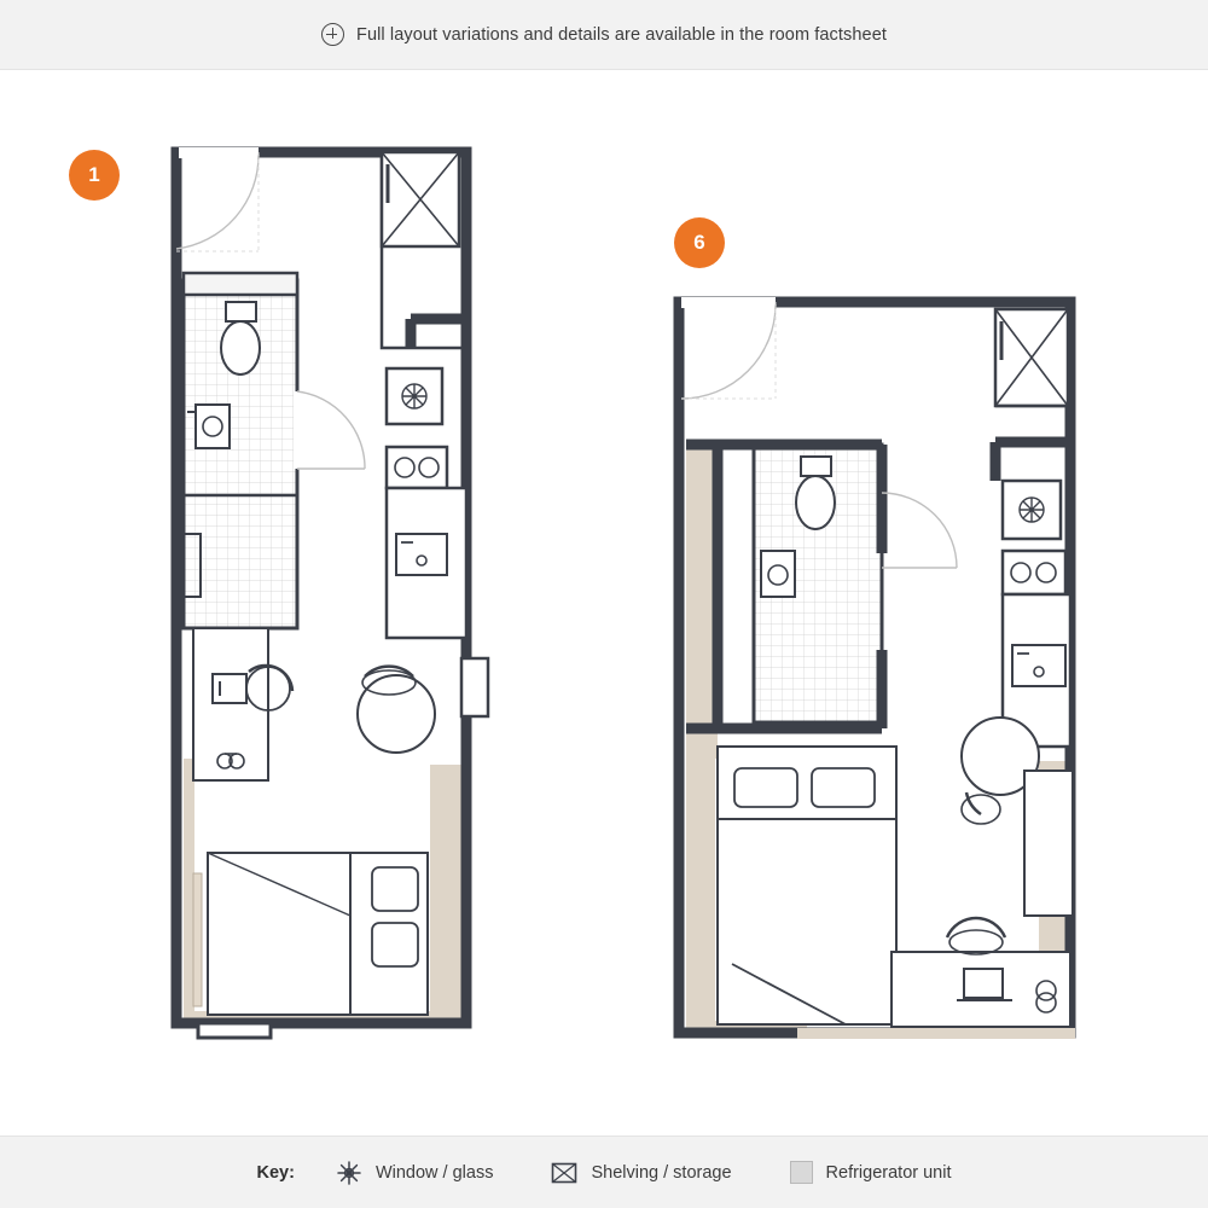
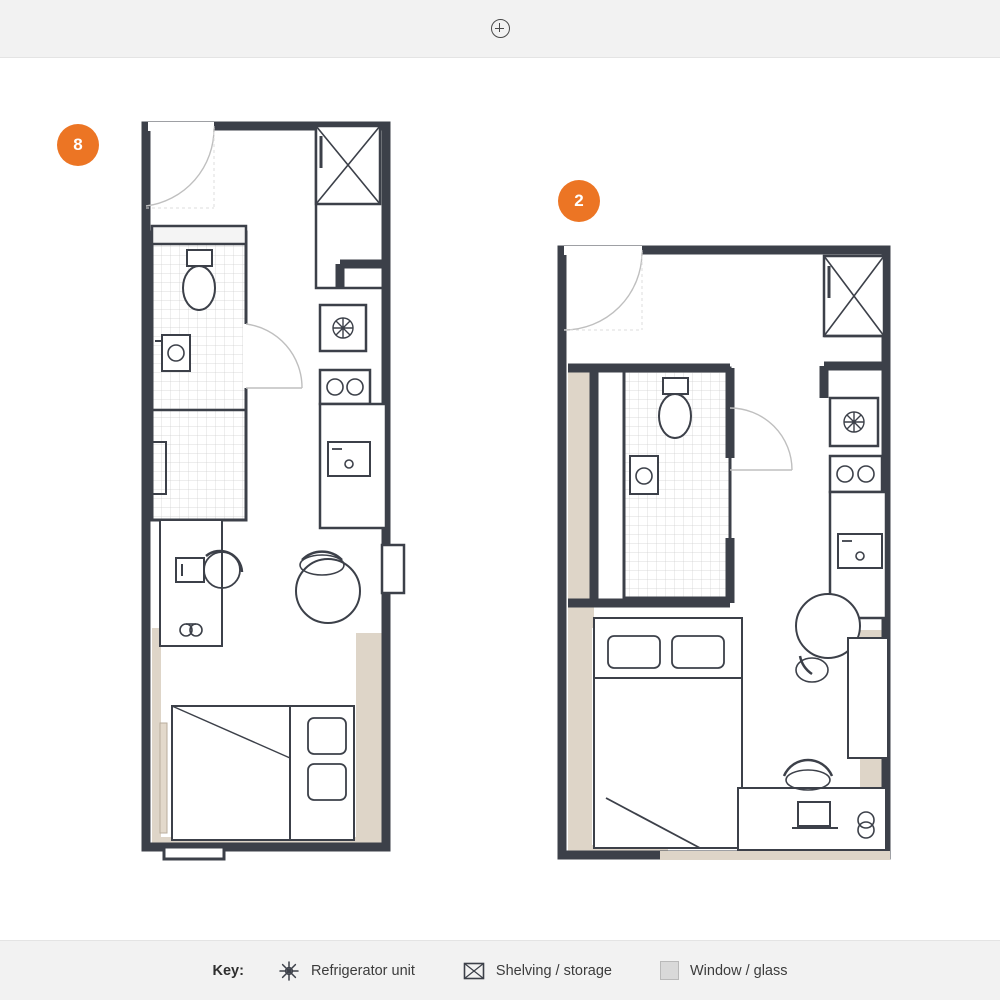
- Full layout variations and details are available in the room factsheet
- 1
+ 8
- 6
+ 2
  Key:
- Window / glass
+ Refrigerator unit
  Shelving / storage
- Refrigerator unit
+ Window / glass
